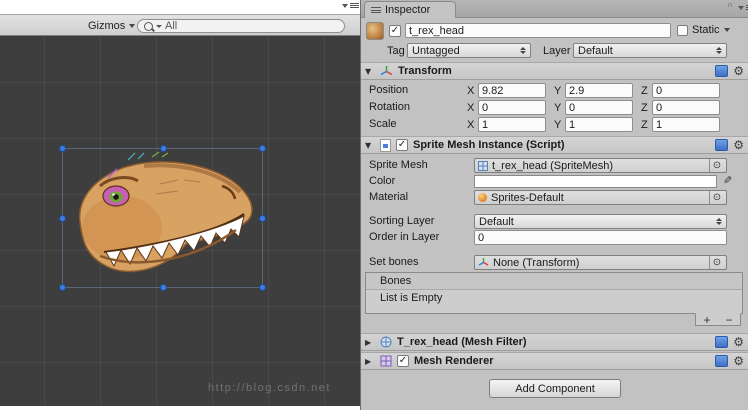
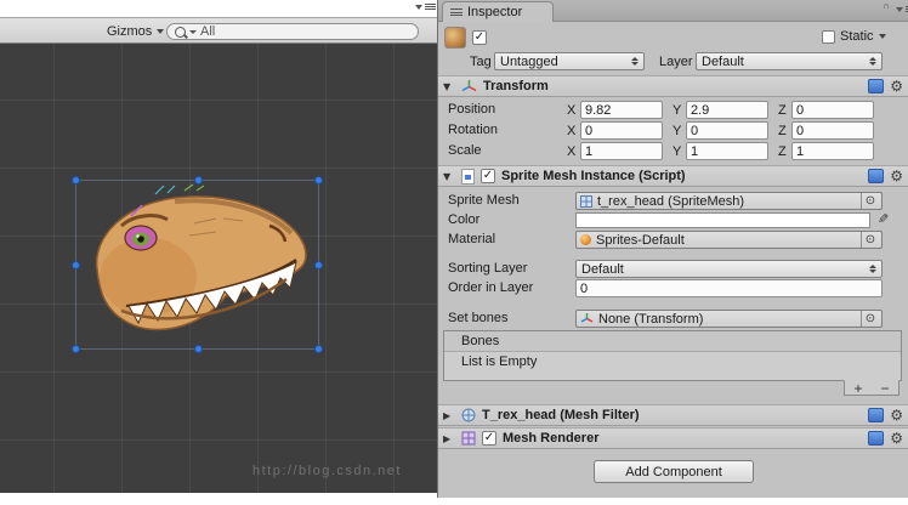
  Gizmos
  All
  Inspector
- t_rex_head
  Static
  Tag
  Untagged
  Layer
  Default
  Transform
  Position
  X
  9.82
  Y
  2.9
  Z
  0
  Rotation
  X
  0
  Y
  0
  Z
  0
  Scale
  X
  1
  Y
  1
  Z
  1
  Sprite Mesh Instance (Script)
  Sprite Mesh
  t_rex_head (SpriteMesh)
  Color
  Material
  Sprites-Default
  Sorting Layer
  Default
  Order in Layer
  0
  Set bones
  None (Transform)
  Bones
  List is Empty
  +
  −
  T_rex_head (Mesh Filter)
  Mesh Renderer
  Add Component
  http://blog.csdn.net
